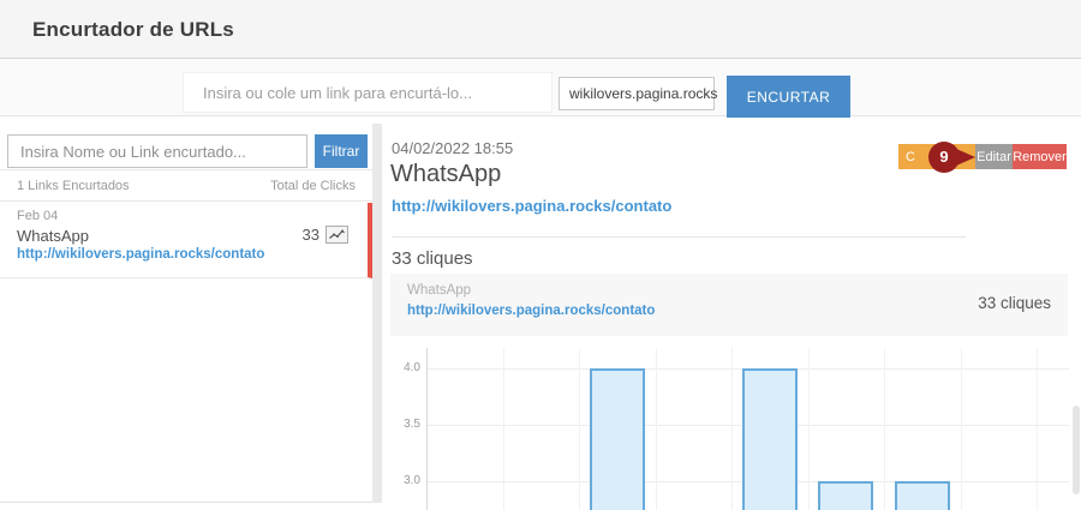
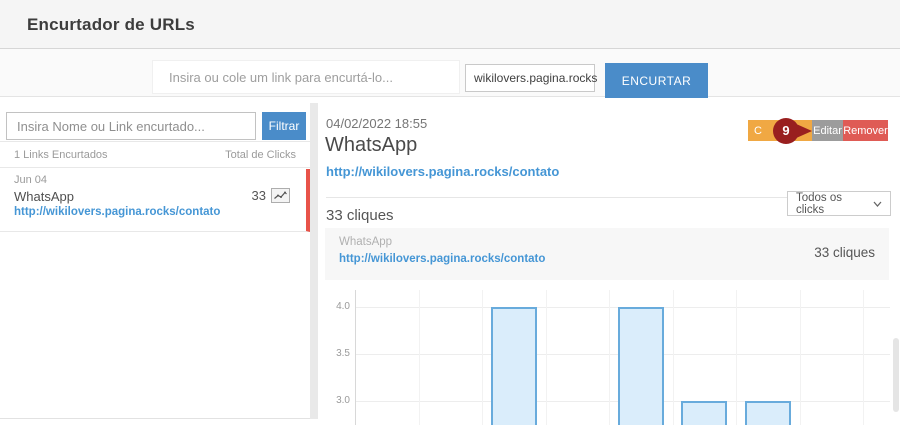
  Encurtador de URLs
  Insira ou cole um link para encurtá-lo...
  wikilovers.pagina.rocks
  ENCURTAR
  Insira Nome ou Link encurtado...
  Filtrar
  1 Links Encurtados
  Total de Clicks
- Feb 04
+ Jun 04
  WhatsApp
  http://wikilovers.pagina.rocks/contato
  33
  04/02/2022 18:55
  WhatsApp
  http://wikilovers.pagina.rocks/contato
  C
  Editar
  Remover
  9
+ Todos os clicks
  33 cliques
  WhatsApp
  http://wikilovers.pagina.rocks/contato
  33 cliques
  4.0
  3.5
  3.0
